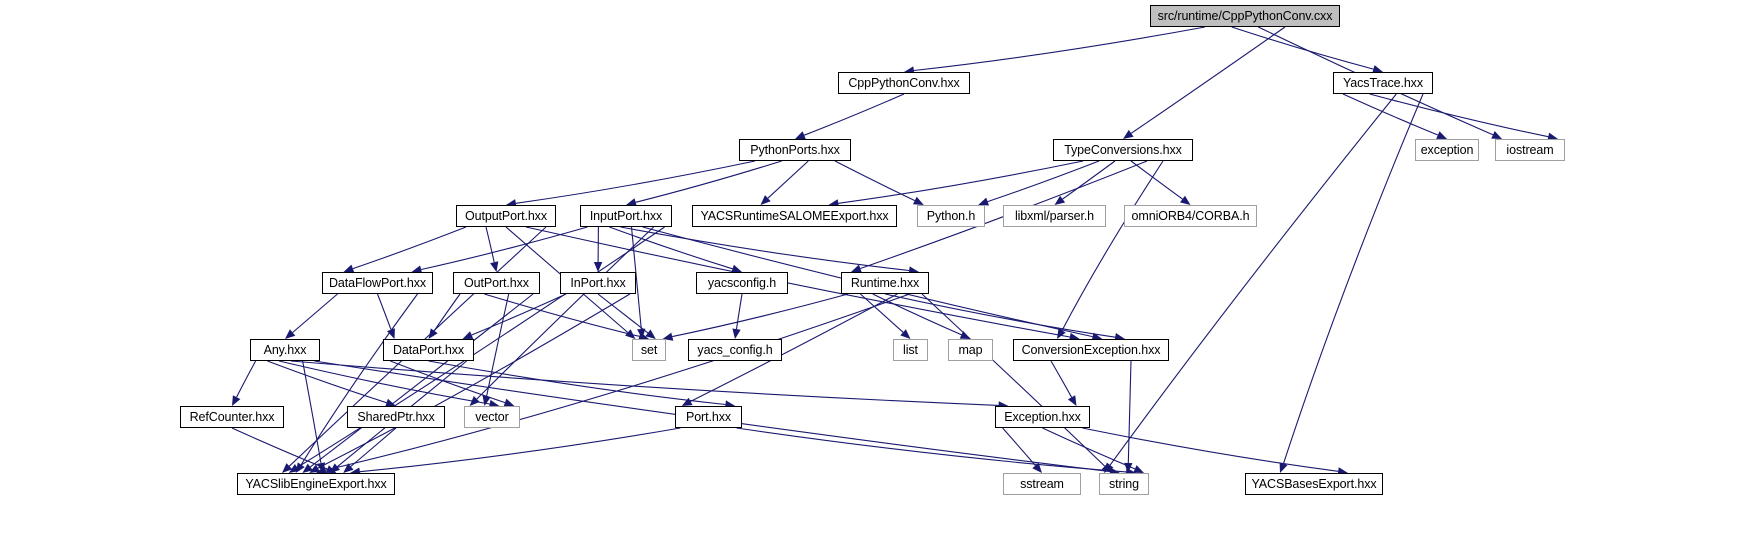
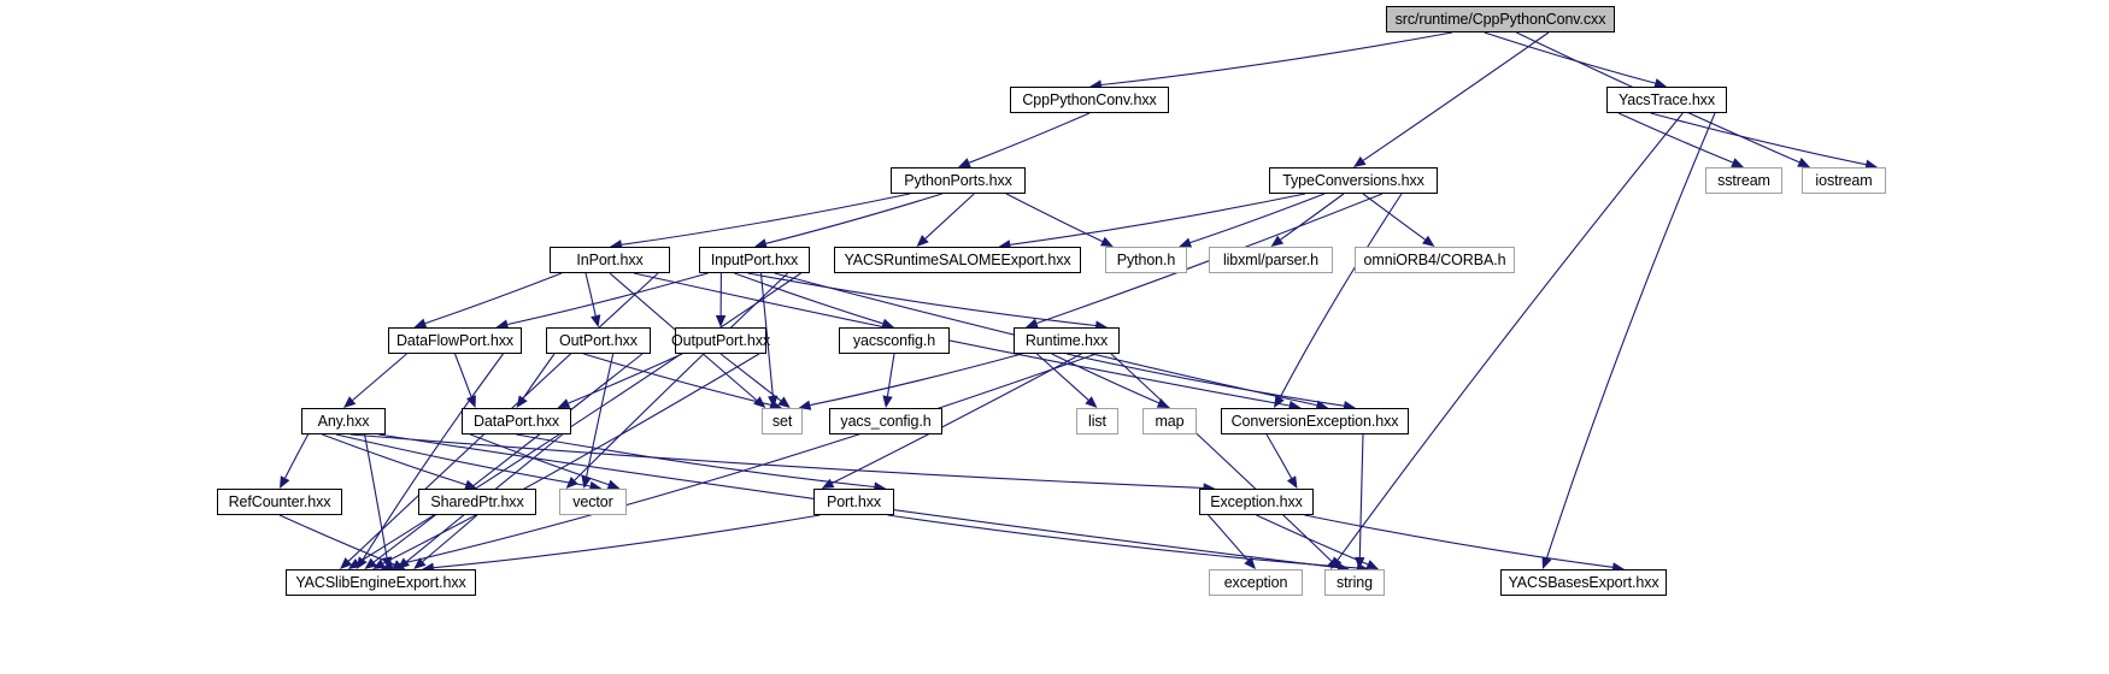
  src/runtime/CppPythonConv.cxx
  CppPythonConv.hxx
  YacsTrace.hxx
- exception
+ sstream
  iostream
  PythonPorts.hxx
  TypeConversions.hxx
- OutputPort.hxx
+ InPort.hxx
  InputPort.hxx
  YACSRuntimeSALOMEExport.hxx
  Python.h
  libxml/parser.h
  omniORB4/CORBA.h
  DataFlowPort.hxx
  OutPort.hxx
- InPort.hxx
+ OutputPort.hxx
  yacsconfig.h
  Runtime.hxx
  Any.hxx
  DataPort.hxx
  set
  yacs_config.h
  list
  map
  ConversionException.hxx
  RefCounter.hxx
  SharedPtr.hxx
  vector
  Port.hxx
  Exception.hxx
  YACSlibEngineExport.hxx
- sstream
+ exception
  string
  YACSBasesExport.hxx
